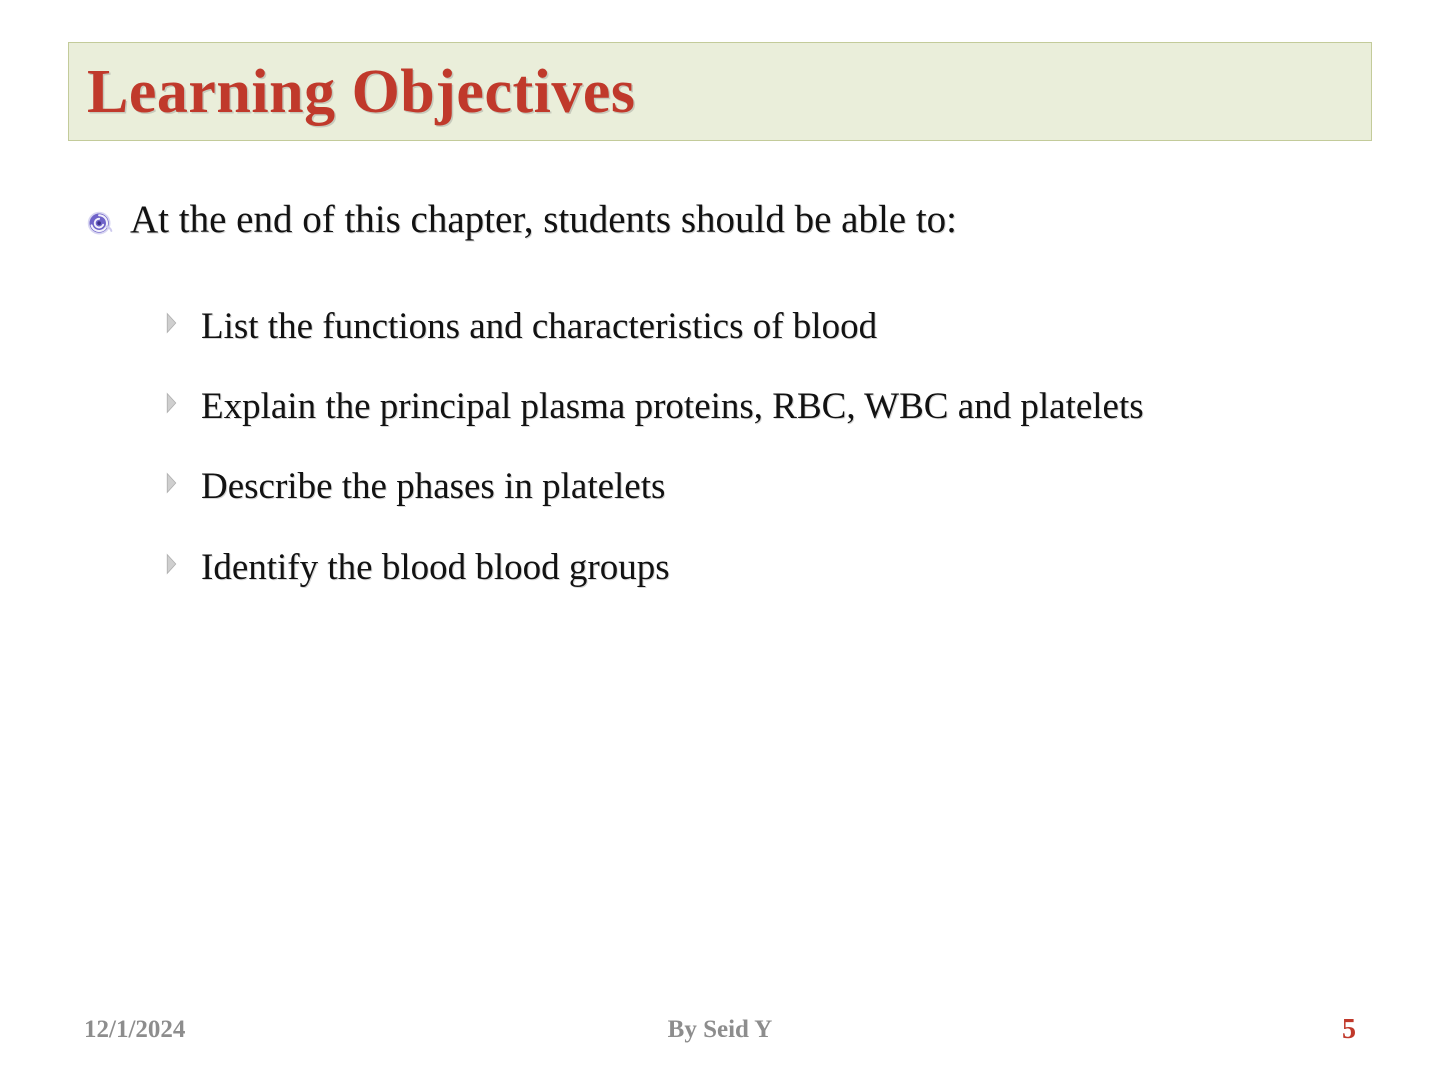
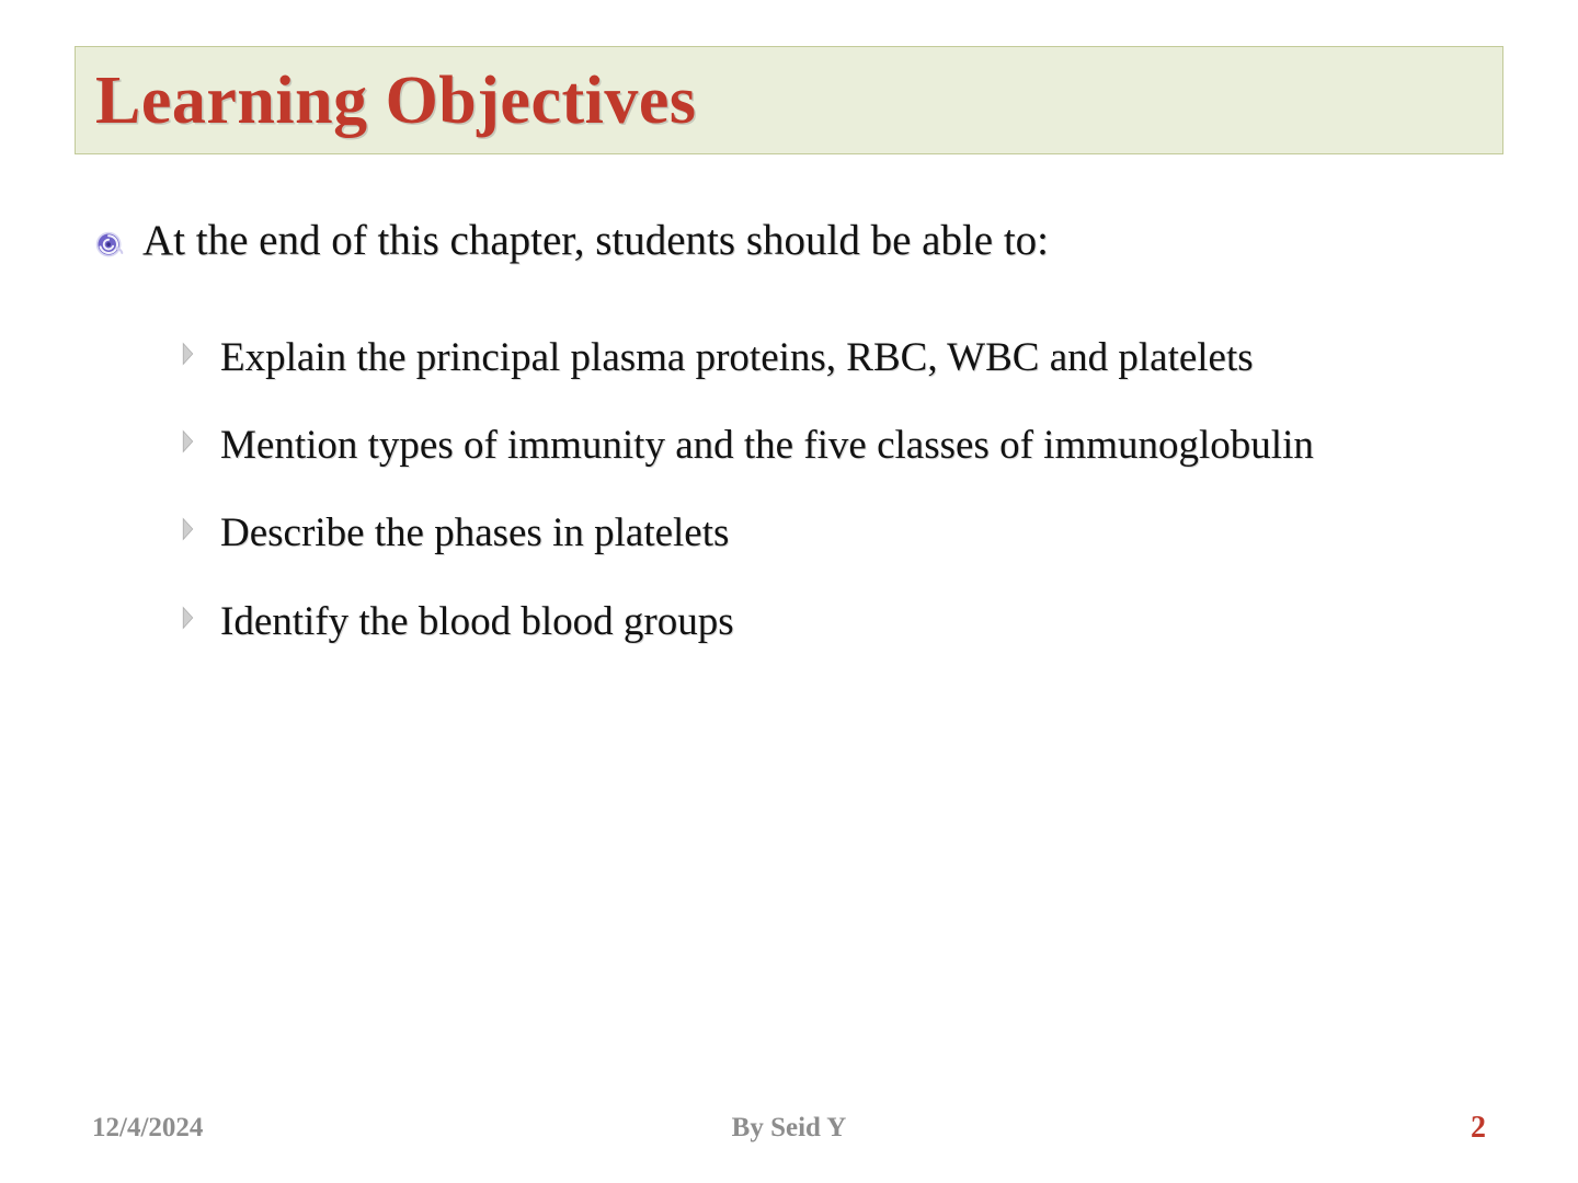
  Learning Objectives
  At the end of this chapter, students should be able to:
- List the functions and characteristics of blood
  Explain the principal plasma proteins, RBC, WBC and platelets
+ Mention types of immunity and the five classes of immunoglobulin
  Describe the phases in platelets
  Identify the blood blood groups
- 12/1/2024
+ 12/4/2024
  By Seid Y
- 5
+ 2
